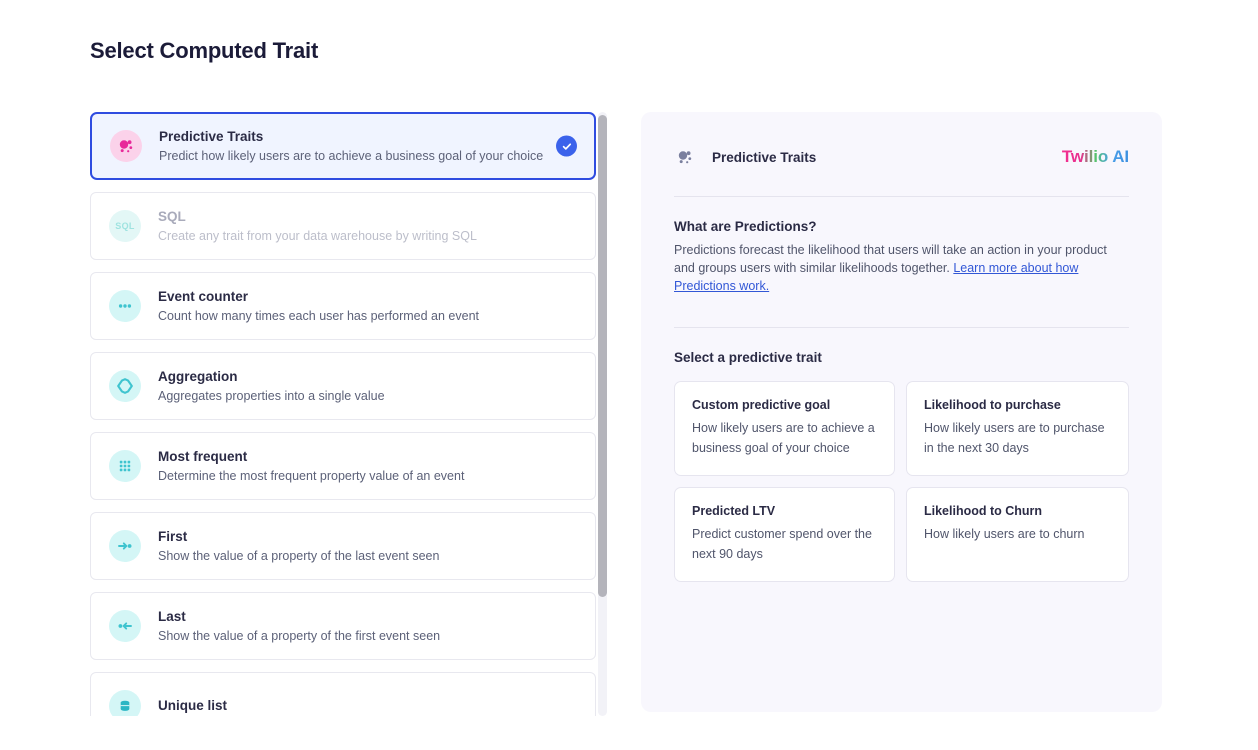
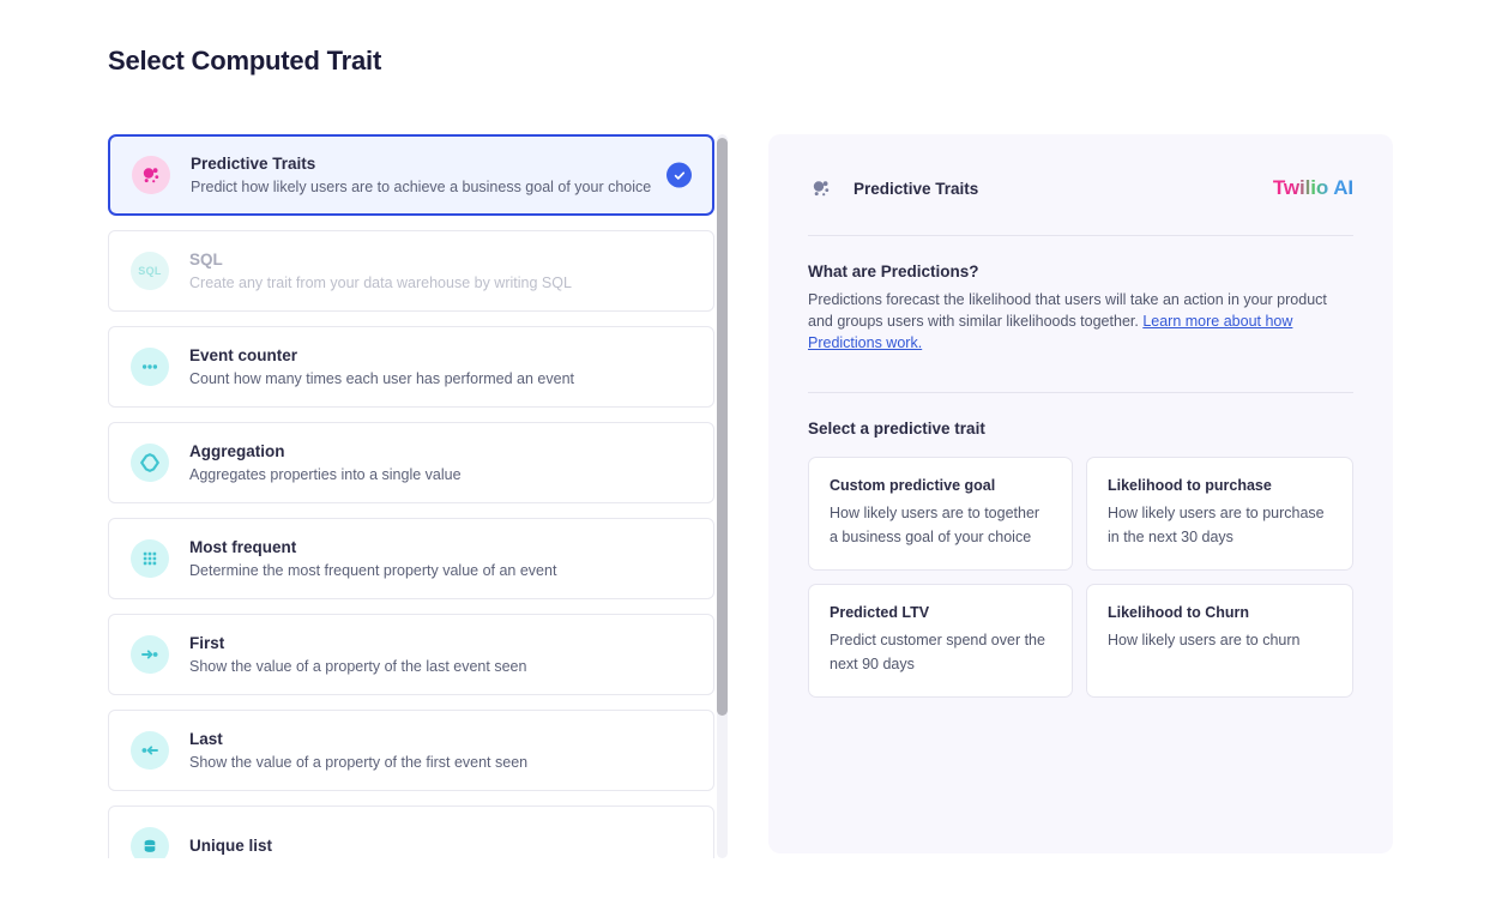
  Select Computed Trait
  Predictive Traits
  Predict how likely users are to achieve a business goal of your choice
  SQL
  SQL
  Create any trait from your data warehouse by writing SQL
  Event counter
  Count how many times each user has performed an event
  Aggregation
  Aggregates properties into a single value
  Most frequent
  Determine the most frequent property value of an event
  First
  Show the value of a property of the last event seen
  Last
  Show the value of a property of the first event seen
  Unique list
  Predictive Traits
  Twilio AI
  What are Predictions?
  Predictions forecast the likelihood that users will take an action in your product and groups users with similar likelihoods together. Learn more about how Predictions work.
  Select a predictive trait
  Custom predictive goal
- How likely users are to achieve a business goal of your choice
+ How likely users are to together a business goal of your choice
  Likelihood to purchase
  How likely users are to purchase in the next 30 days
  Predicted LTV
  Predict customer spend over the next 90 days
  Likelihood to Churn
  How likely users are to churn
